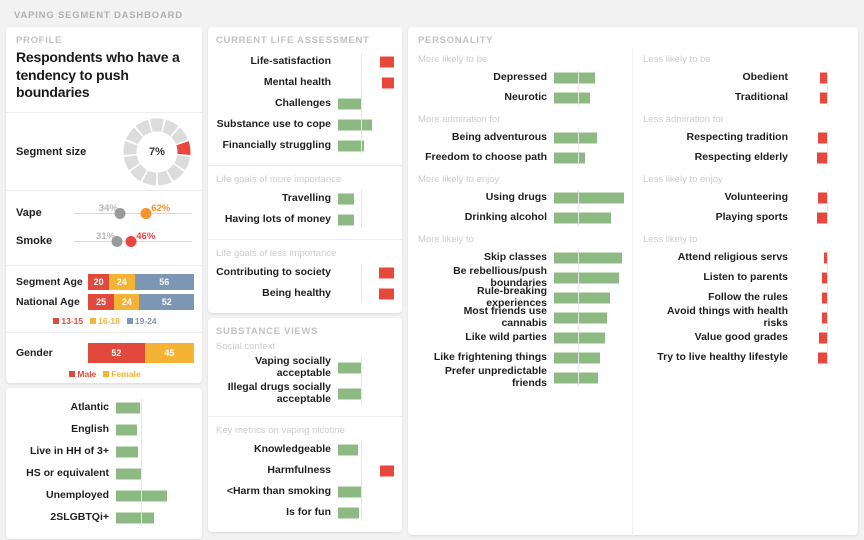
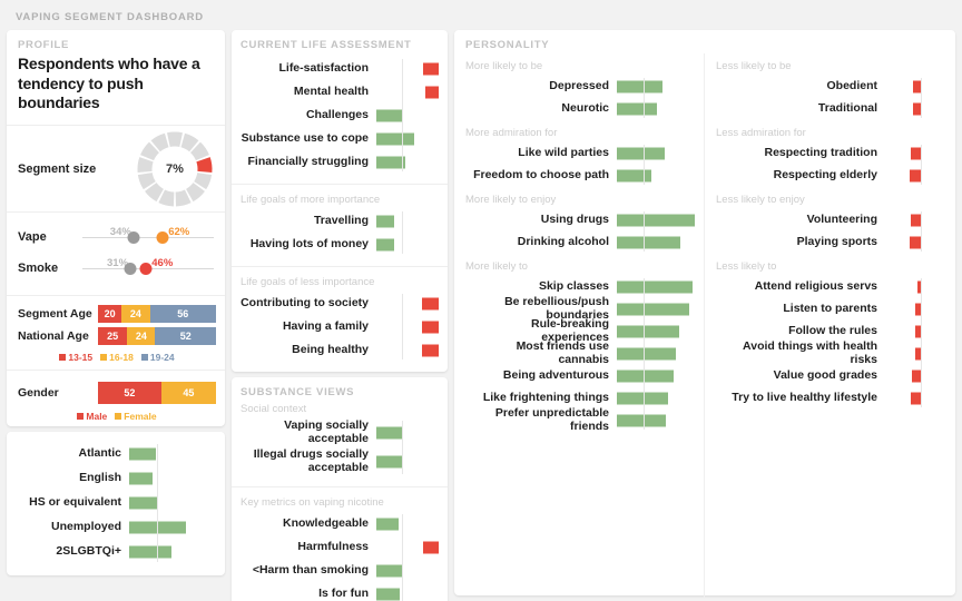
  VAPING SEGMENT DASHBOARD
  PROFILE
  Respondents who have a tendency to push boundaries
  Segment size
  7%
  Vape
  34%
  62%
  Smoke
  31%
  46%
  Segment Age
  20
  24
  56
  National Age
  25
  24
  52
  13-15
  16-18
  19-24
  Gender
  52
  45
  Male
  Female
  Atlantic
  English
- Live in HH of 3+
  HS or equivalent
  Unemployed
  2SLGBTQi+
  CURRENT LIFE ASSESSMENT
  Life-satisfaction
  Mental health
  Challenges
  Substance use to cope
  Financially struggling
  Life goals of more importance
  Travelling
  Having lots of money
  Life goals of less importance
  Contributing to society
+ Having a family
  Being healthy
  SUBSTANCE VIEWS
  Social context
  Vaping socially acceptable
  Illegal drugs socially acceptable
  Key metrics on vaping nicotine
  Knowledgeable
  Harmfulness
  <Harm than smoking
  Is for fun
  PERSONALITY
  More likely to be
  Depressed
  Neurotic
  More admiration for
- Being adventurous
+ Like wild parties
  Freedom to choose path
  More likely to enjoy
  Using drugs
  Drinking alcohol
  More likely to
  Skip classes
  Be rebellious/push boundaries
  Rule-breaking experiences
  Most friends use cannabis
- Like wild parties
+ Being adventurous
  Like frightening things
  Prefer unpredictable friends
  Less likely to be
  Obedient
  Traditional
  Less admiration for
  Respecting tradition
  Respecting elderly
  Less likely to enjoy
  Volunteering
  Playing sports
  Less likely to
  Attend religious servs
  Listen to parents
  Follow the rules
  Avoid things with health risks
  Value good grades
  Try to live healthy lifestyle
